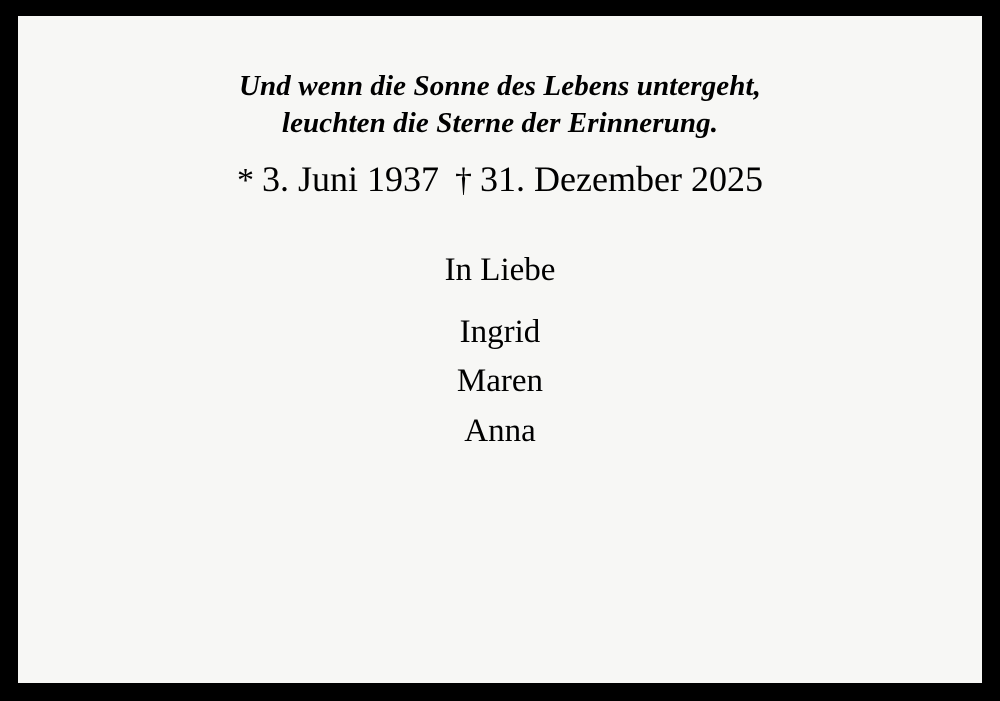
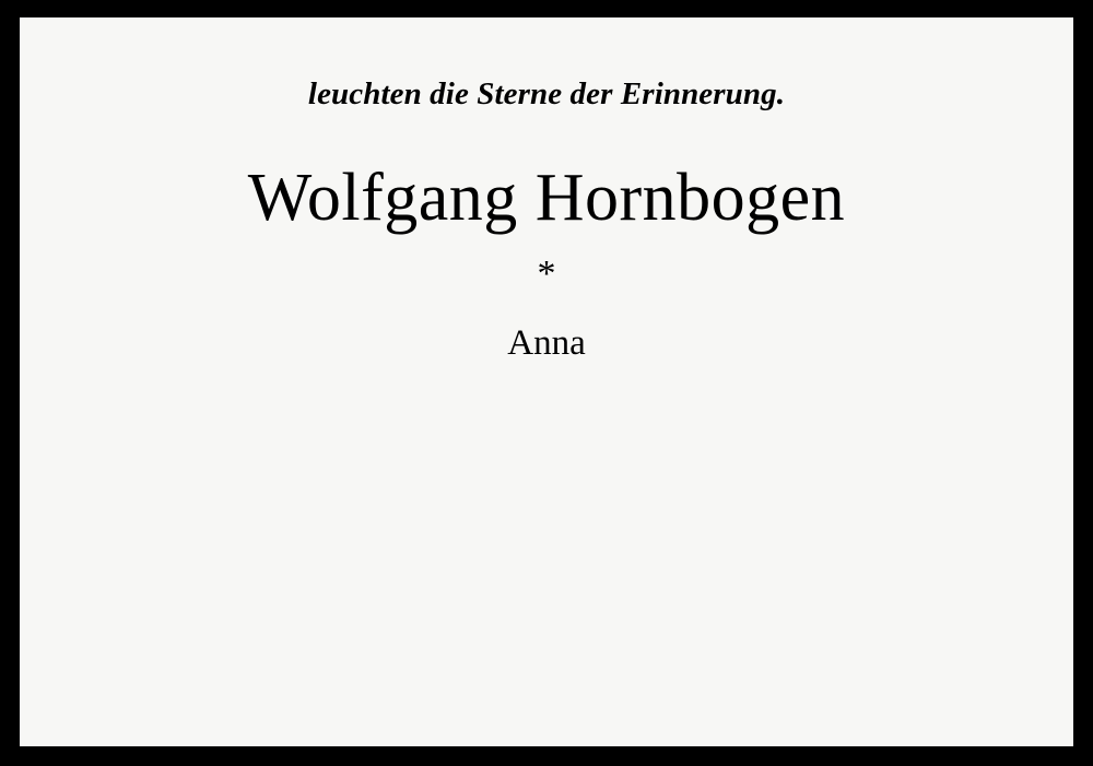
- Und wenn die Sonne des Lebens untergeht,
  leuchten die Sterne der Erinnerung.
+ Wolfgang Hornbogen
  *
- 3. Juni 1937
- †
- 31. Dezember 2025
- In Liebe
- Ingrid
- Maren
  Anna
